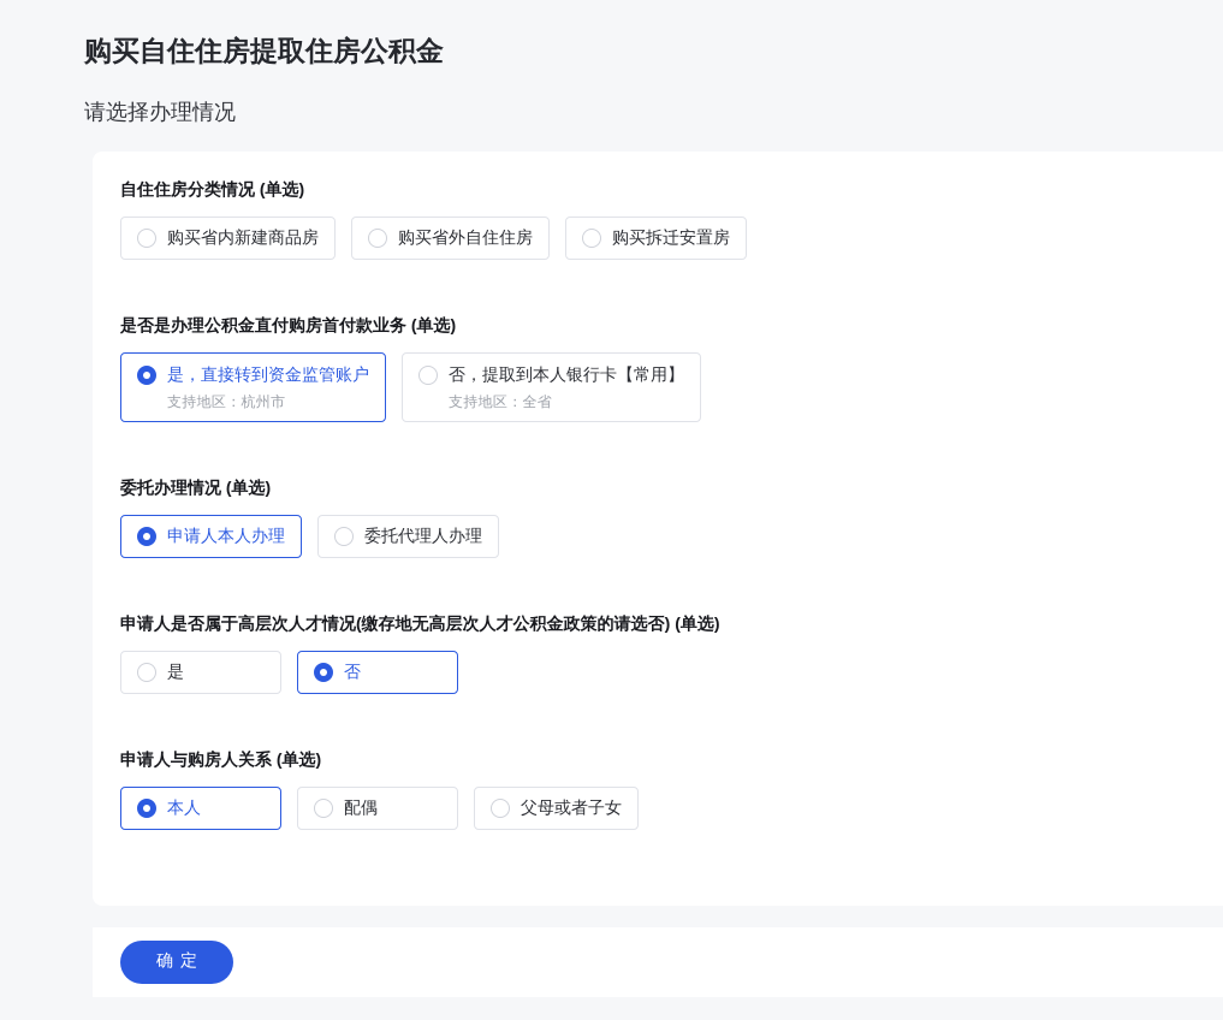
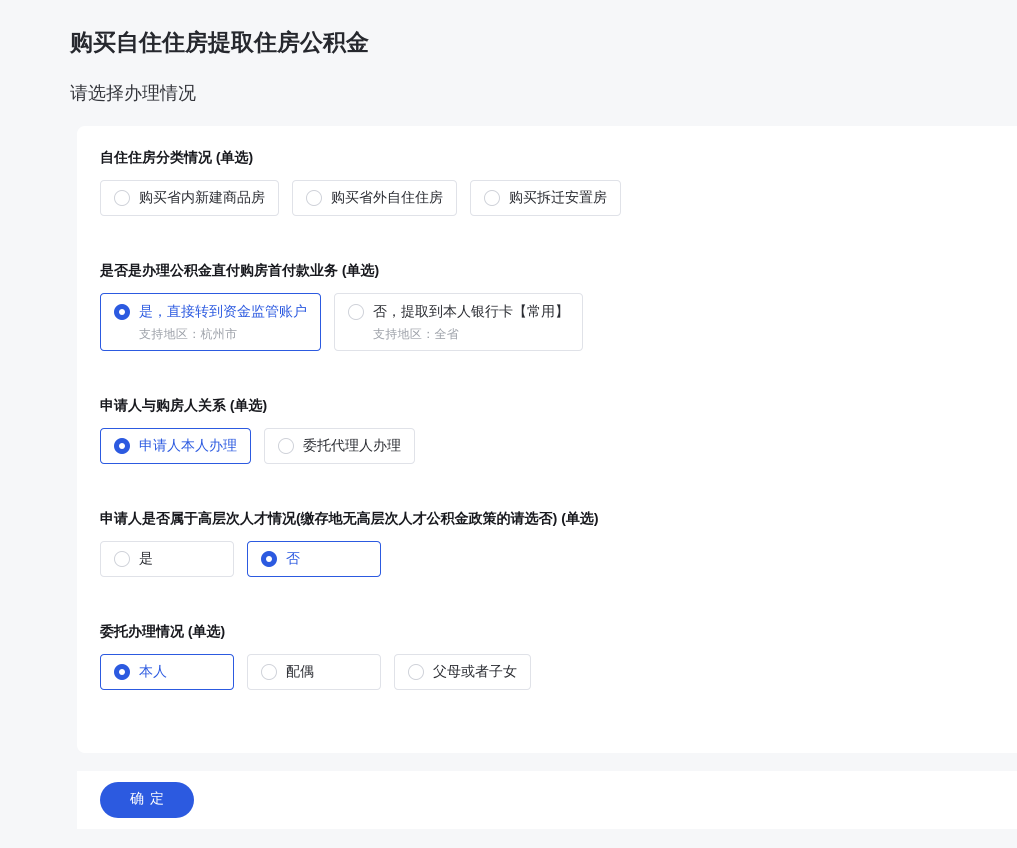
  购买自住住房提取住房公积金
  请选择办理情况
  自住住房分类情况 (单选)
  购买省内新建商品房
  购买省外自住住房
  购买拆迁安置房
  是否是办理公积金直付购房首付款业务 (单选)
  是，直接转到资金监管账户
  支持地区：杭州市
  否，提取到本人银行卡【常用】
  支持地区：全省
- 委托办理情况 (单选)
+ 申请人与购房人关系 (单选)
  申请人本人办理
  委托代理人办理
  申请人是否属于高层次人才情况(缴存地无高层次人才公积金政策的请选否) (单选)
  是
  否
- 申请人与购房人关系 (单选)
+ 委托办理情况 (单选)
  本人
  配偶
  父母或者子女
  确定
